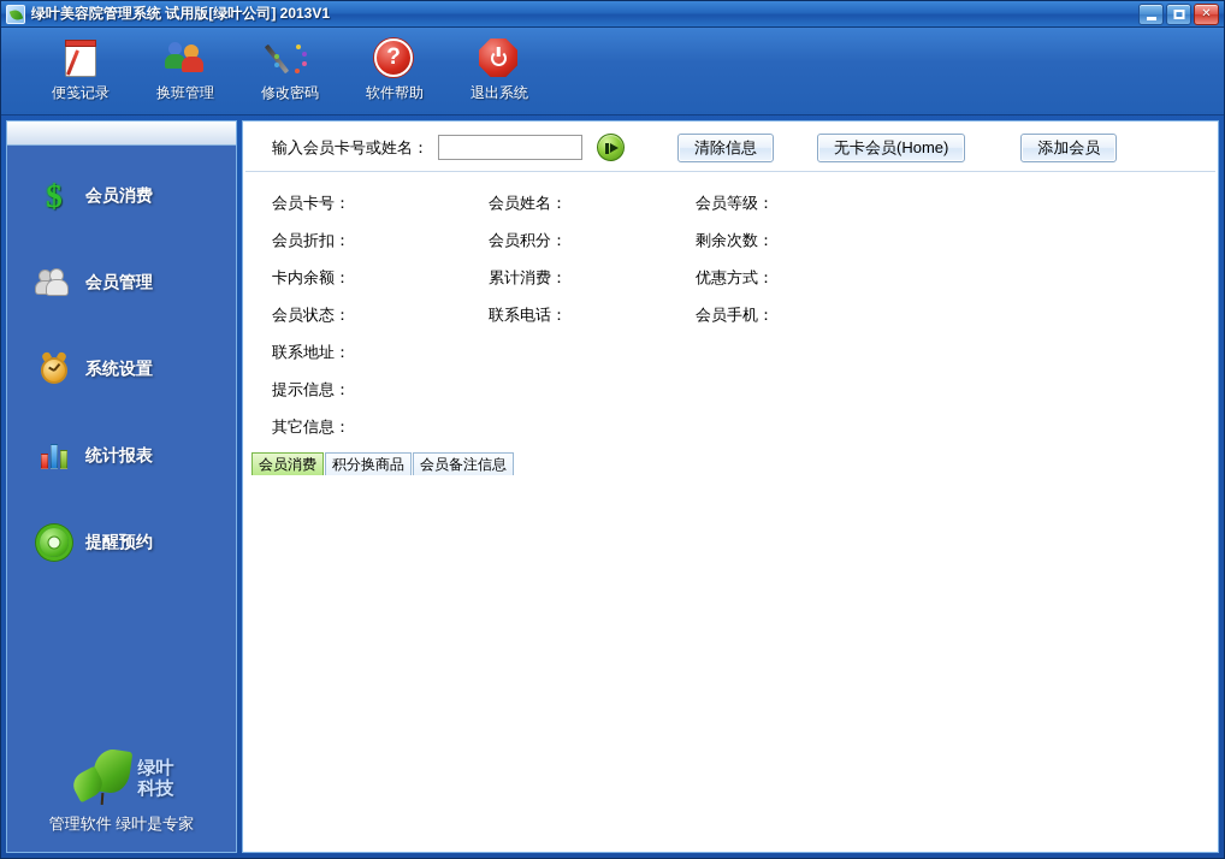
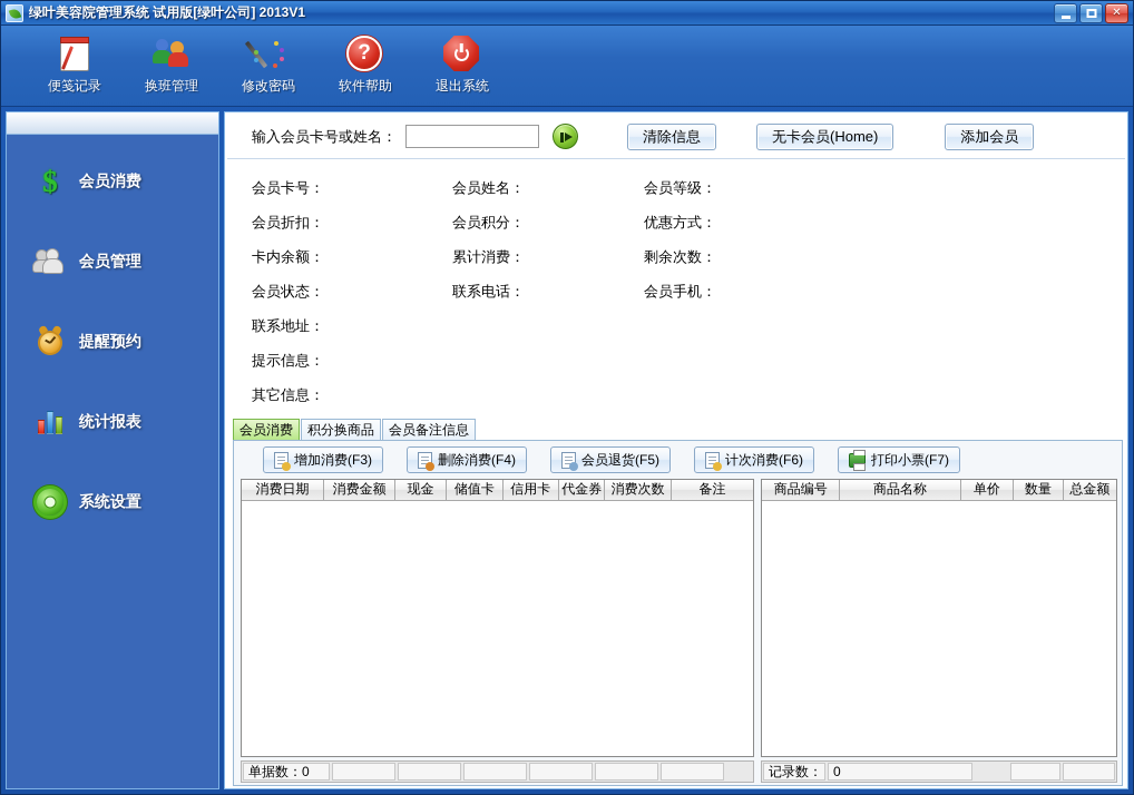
  绿叶美容院管理系统 试用版[绿叶公司] 2013V1
  ✕
  便笺记录
  换班管理
  修改密码
  ?
  软件帮助
  退出系统
  $
  会员消费
  会员管理
- 系统设置
+ 提醒预约
  统计报表
- 提醒预约
+ 系统设置
- 绿叶
- 科技
- 管理软件 绿叶是专家
  输入会员卡号或姓名：
  清除信息
  无卡会员(Home)
  添加会员
  会员卡号：
  会员姓名：
  会员等级：
  会员折扣：
  会员积分：
- 剩余次数：
+ 优惠方式：
  卡内余额：
  累计消费：
- 优惠方式：
+ 剩余次数：
  会员状态：
  联系电话：
  会员手机：
  联系地址：
  提示信息：
  其它信息：
  会员消费
  积分换商品
  会员备注信息
+ 增加消费(F3)
+ 删除消费(F4)
+ 会员退货(F5)
+ 计次消费(F6)
+ 打印小票(F7)
+ 消费日期	消费金额	现金	储值卡	信用卡	代金券	消费次数	备注
+ 商品编号	商品名称	单价	数量	总金额
+ 单据数：0
+ 记录数：
+ 0
